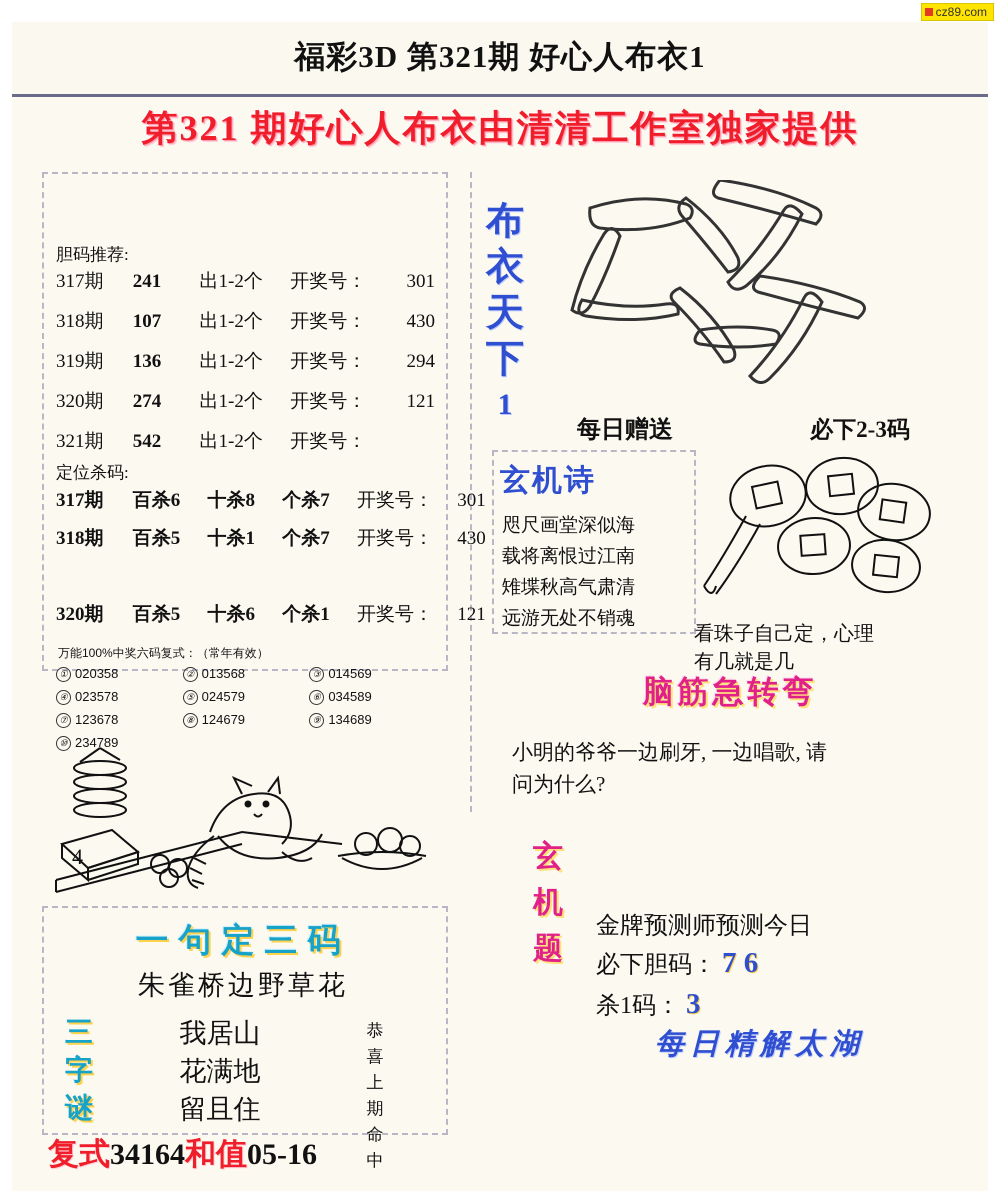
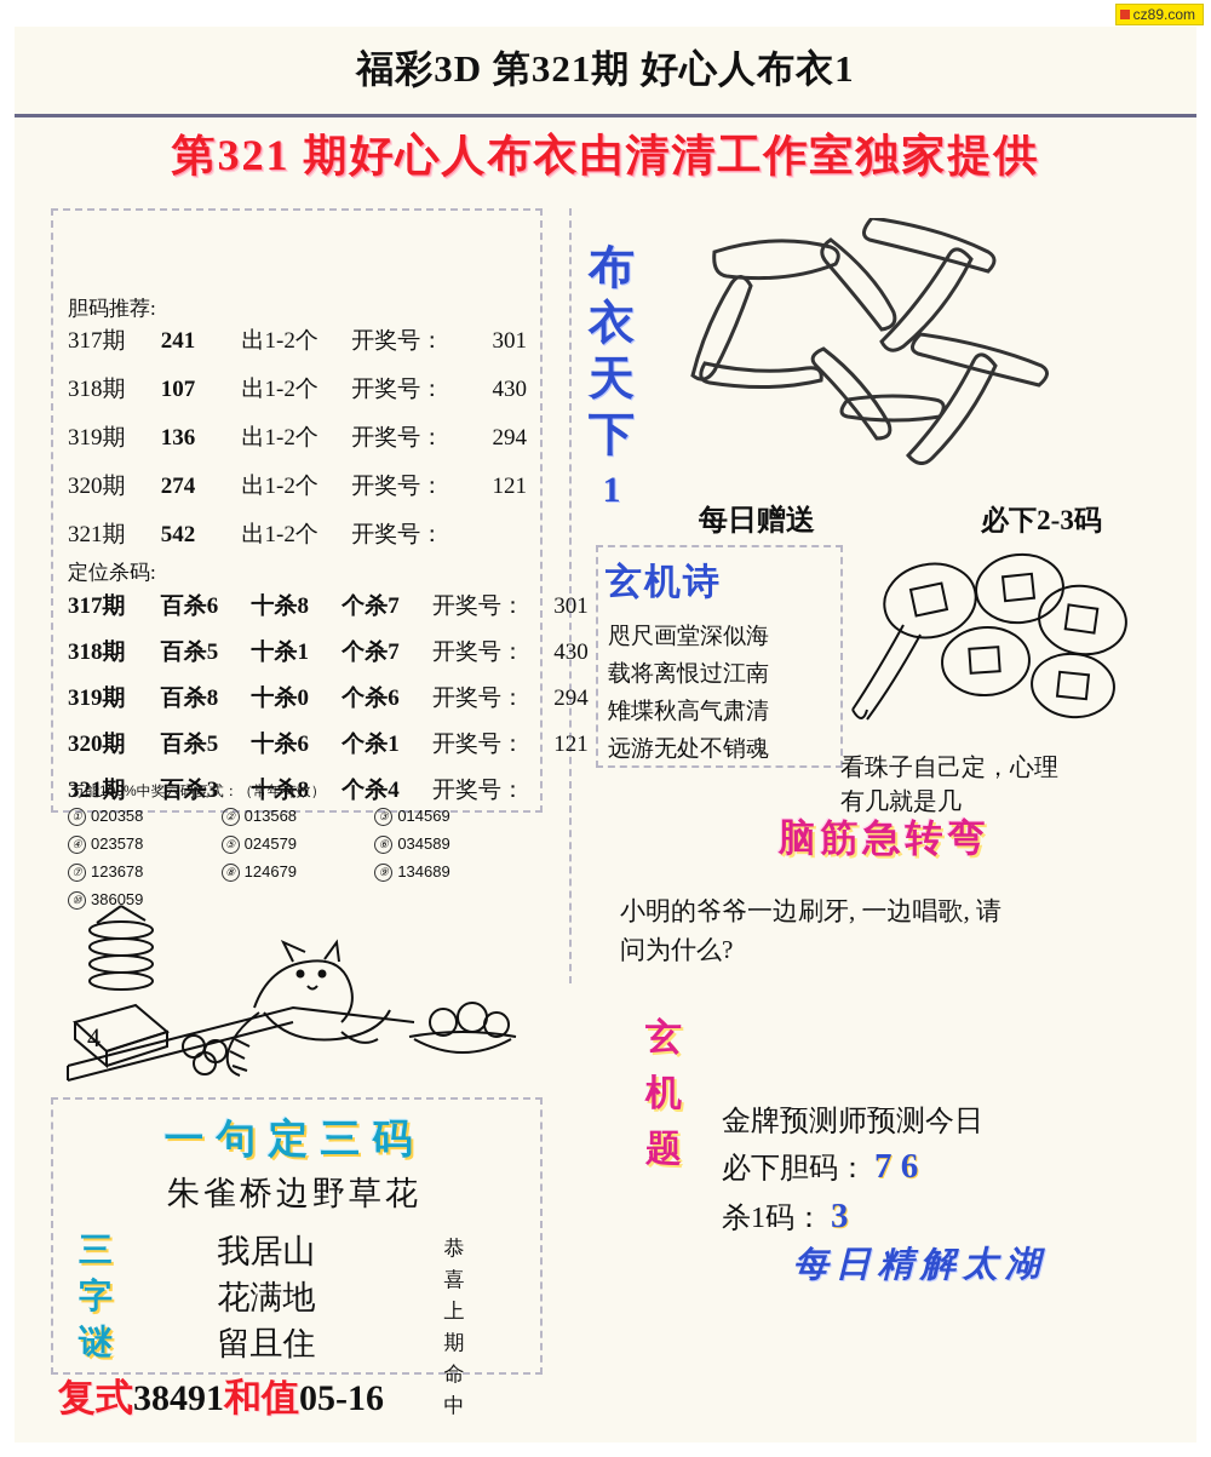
  cz89.com
  福彩3D 第321期 好心人布衣1
  第321 期好心人布衣由清清工作室独家提供
  胆码推荐:
  317期 241 出1-2个 开奖号： 301
  318期 107 出1-2个 开奖号： 430
  319期 136 出1-2个 开奖号： 294
  320期 274 出1-2个 开奖号： 121
  321期 542 出1-2个 开奖号：
  定位杀码:
  317期 百杀6 十杀8 个杀7 开奖号： 301
  318期 百杀5 十杀1 个杀7 开奖号： 430
+ 319期 百杀8 十杀0 个杀6 开奖号： 294
  320期 百杀5 十杀6 个杀1 开奖号： 121
+ 321期 百杀3 十杀8 个杀4 开奖号：
  万能100%中奖六码复式：（常年有效）
  ① 020358
  ② 013568
  ③ 014569
  ④ 023578
  ⑤ 024579
  ⑥ 034589
  ⑦ 123678
  ⑧ 124679
  ⑨ 134689
- ⑩ 234789
+ ⑩ 386059
  4
  一句定三码
  朱雀桥边野草花
  三
  字
  谜
  我居山
  花满地
  留且住
  恭
  喜
  上
  期
  命
  中
- 复式34164和值05-16
+ 复式38491和值05-16
  布
  衣
  天
  下
  1
  每日赠送
  必下2-3码
  玄机诗
  咫尺画堂深似海
  载将离恨过江南
  雉堞秋高气肃清
  远游无处不销魂
  看珠子自己定，心理
  有几就是几
  脑筋急转弯
  小明的爷爷一边刷牙, 一边唱歌, 请
  问为什么?
  玄
  机
  题
  金牌预测师预测今日
  必下胆码： 7 6
  杀1码： 3
  每日精解太湖
